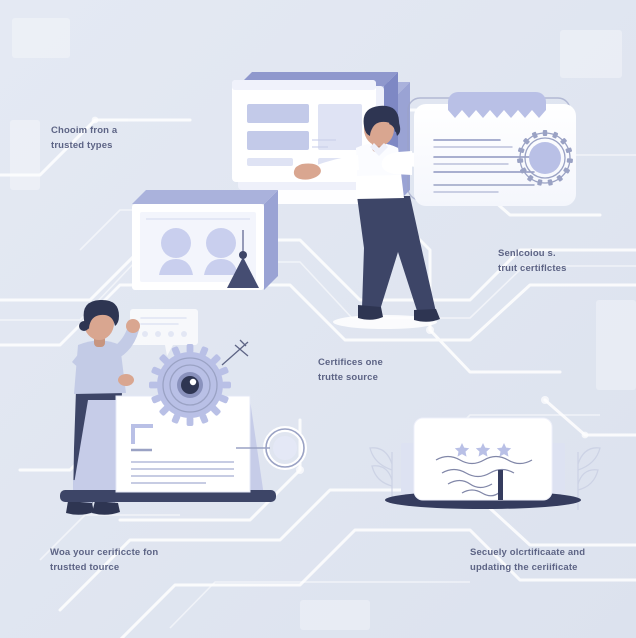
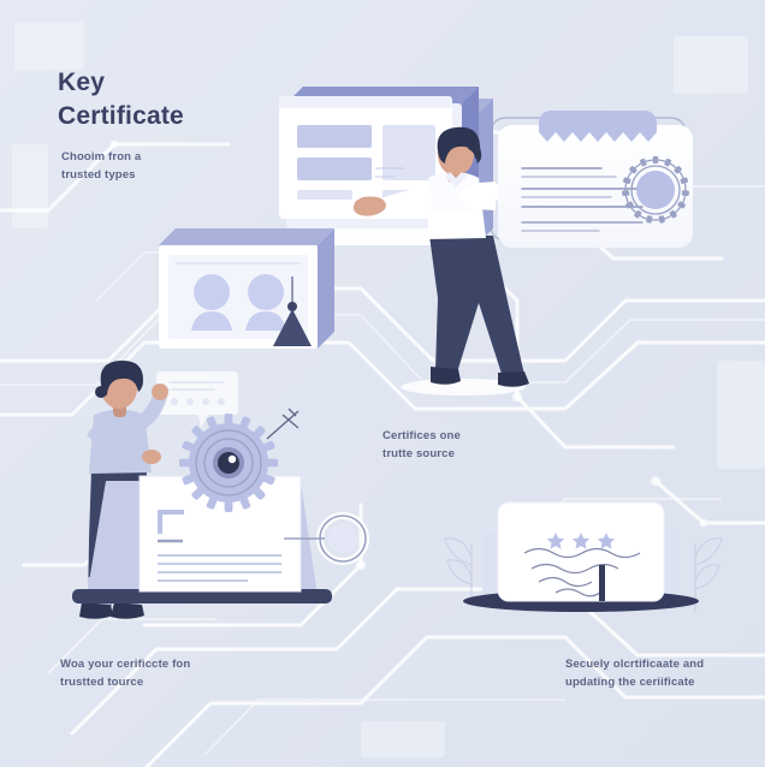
+ Key
+ Certificate
  Chooim fron a
  trusted types
- Senlcoiou s.
- truıt certiflctes
  Certifices one
  trutte source
  Woa your cerificcte fon
  trustted tource
  Secuely olcrtificaate and
  updating the ceriificate
